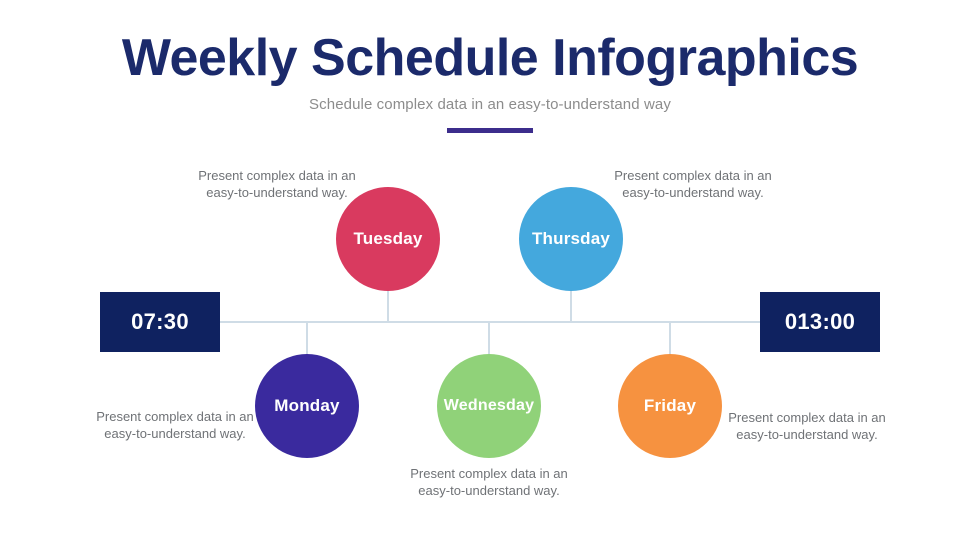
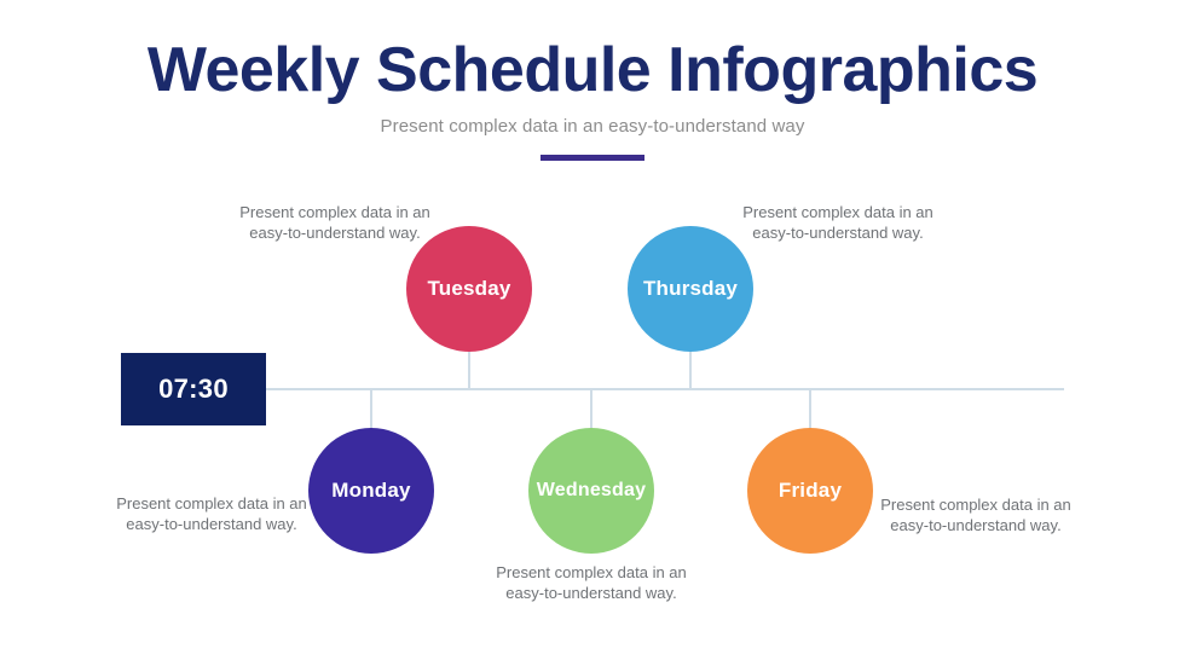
  Weekly Schedule Infographics
- Schedule complex data in an easy-to-understand way
+ Present complex data in an easy-to-understand way
  07:30
- 013:00
  Monday
  Tuesday
  Wednesday
  Thursday
  Friday
  Present complex data in an easy-to-understand way.
  Present complex data in an easy-to-understand way.
  Present complex data in an easy-to-understand way.
  Present complex data in an easy-to-understand way.
  Present complex data in an easy-to-understand way.
